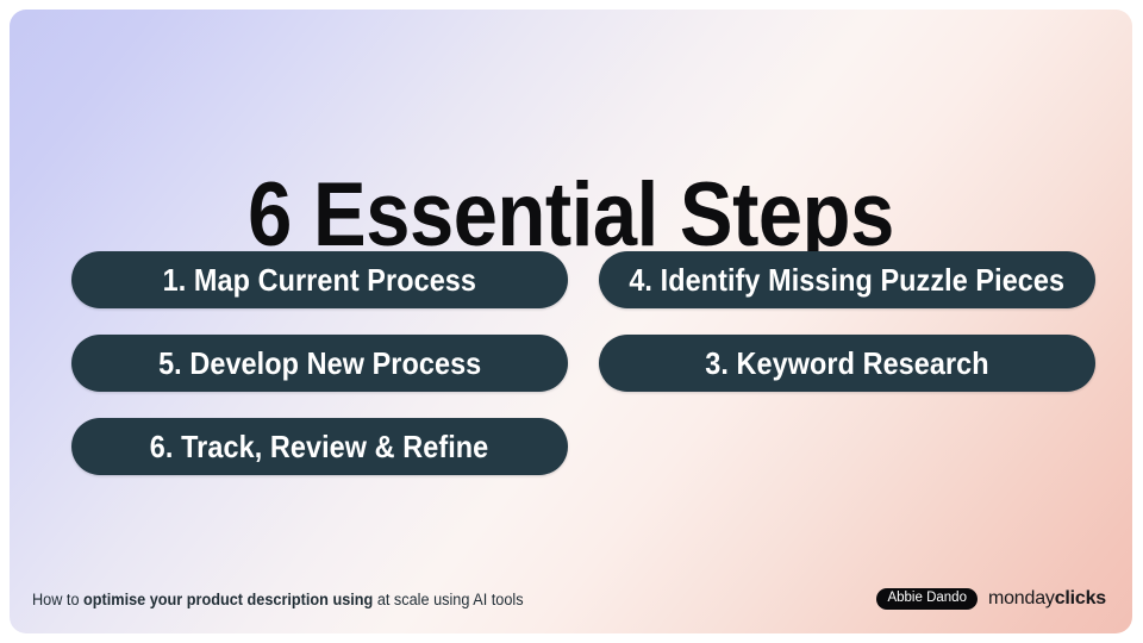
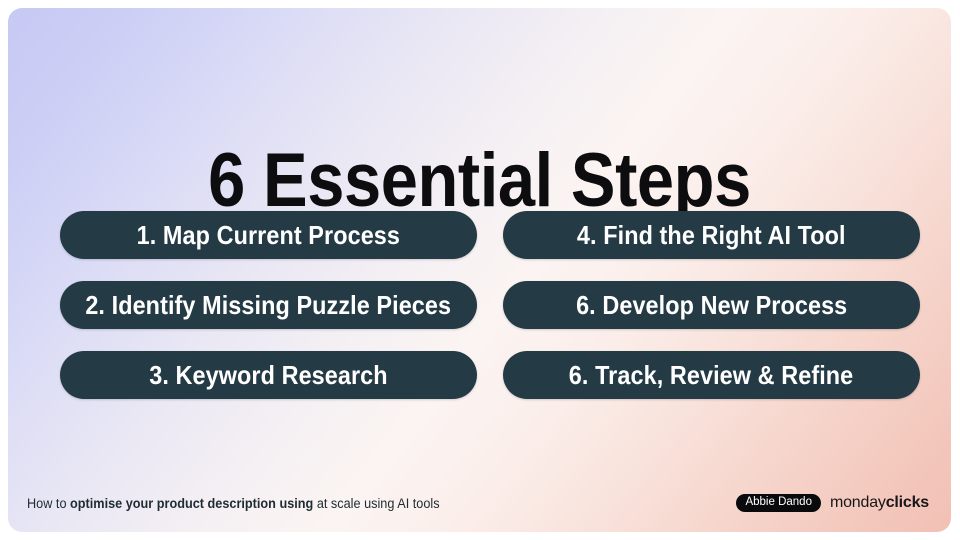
  6 Essential Steps
  1. Map Current Process
+ 4. Find the Right AI Tool
- 4. Identify Missing Puzzle Pieces
+ 2. Identify Missing Puzzle Pieces
- 5. Develop New Process
+ 6. Develop New Process
  3. Keyword Research
  6. Track, Review & Refine
  How to optimise your product description using at scale using AI tools
  Abbie Dando
  mondayclicks
